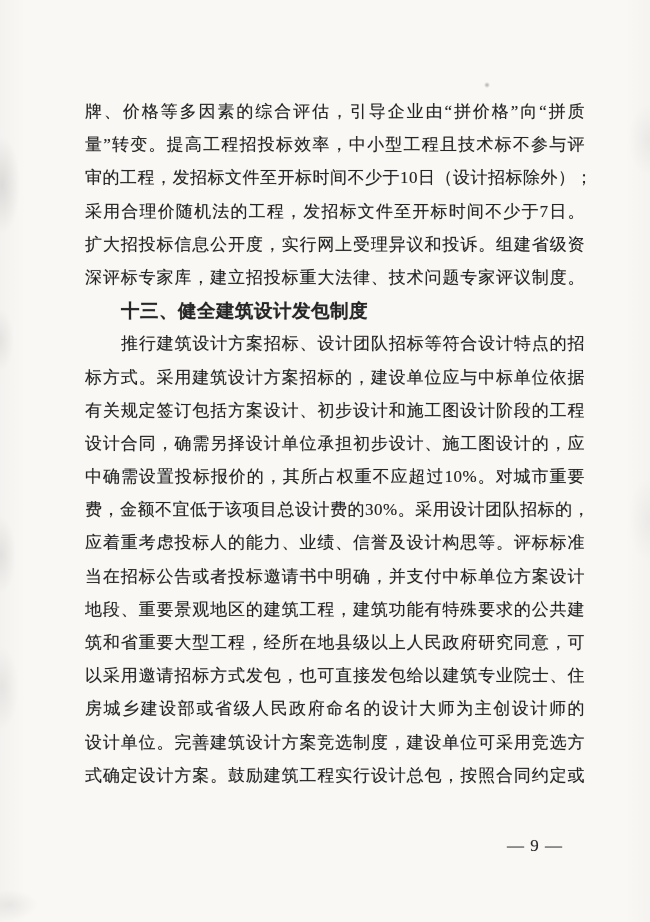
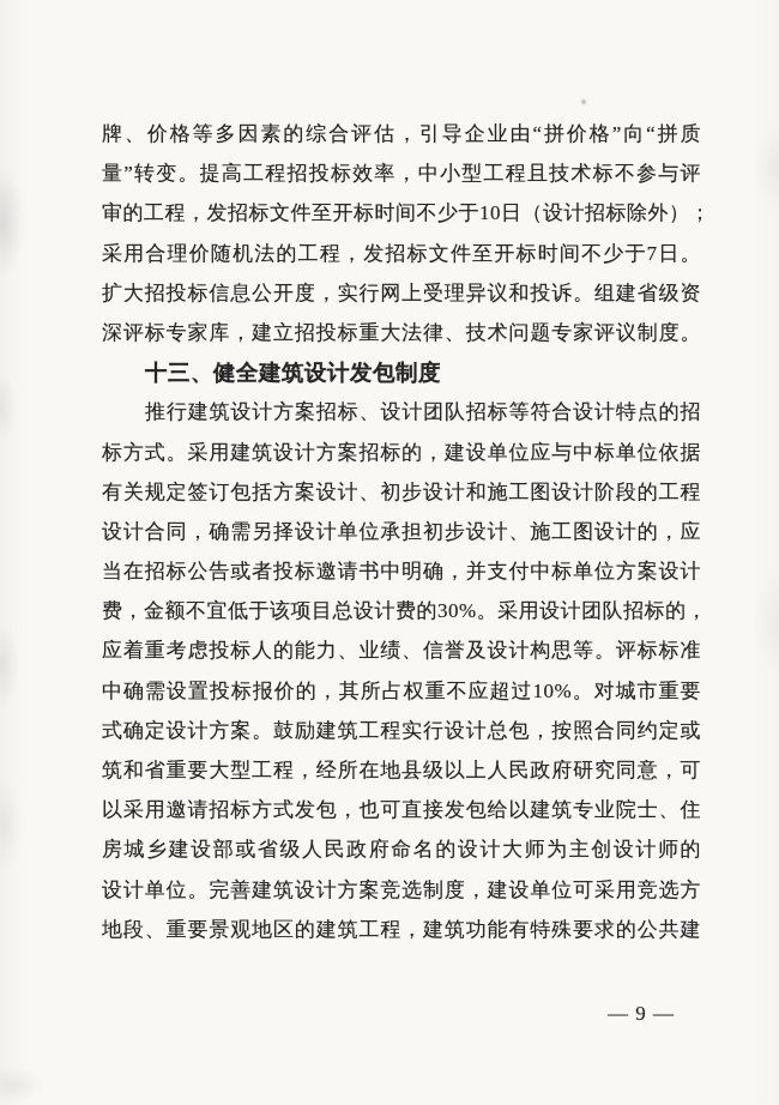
  牌、价格等多因素的综合评估，引导企业由“拼价格”向“拼质
  量”转变。提高工程招投标效率，中小型工程且技术标不参与评
  审的工程，发招标文件至开标时间不少于10日（设计招标除外）；
  采用合理价随机法的工程，发招标文件至开标时间不少于7日。
  扩大招投标信息公开度，实行网上受理异议和投诉。组建省级资
  深评标专家库，建立招投标重大法律、技术问题专家评议制度。
  十三、健全建筑设计发包制度
  推行建筑设计方案招标、设计团队招标等符合设计特点的招
  标方式。采用建筑设计方案招标的，建设单位应与中标单位依据
  有关规定签订包括方案设计、初步设计和施工图设计阶段的工程
  设计合同，确需另择设计单位承担初步设计、施工图设计的，应
- 中确需设置投标报价的，其所占权重不应超过10%。对城市重要
+ 当在招标公告或者投标邀请书中明确，并支付中标单位方案设计
  费，金额不宜低于该项目总设计费的30%。采用设计团队招标的，
  应着重考虑投标人的能力、业绩、信誉及设计构思等。评标标准
- 当在招标公告或者投标邀请书中明确，并支付中标单位方案设计
+ 中确需设置投标报价的，其所占权重不应超过10%。对城市重要
- 地段、重要景观地区的建筑工程，建筑功能有特殊要求的公共建
+ 式确定设计方案。鼓励建筑工程实行设计总包，按照合同约定或
  筑和省重要大型工程，经所在地县级以上人民政府研究同意，可
  以采用邀请招标方式发包，也可直接发包给以建筑专业院士、住
  房城乡建设部或省级人民政府命名的设计大师为主创设计师的
  设计单位。完善建筑设计方案竞选制度，建设单位可采用竞选方
- 式确定设计方案。鼓励建筑工程实行设计总包，按照合同约定或
+ 地段、重要景观地区的建筑工程，建筑功能有特殊要求的公共建
  — 9 —
